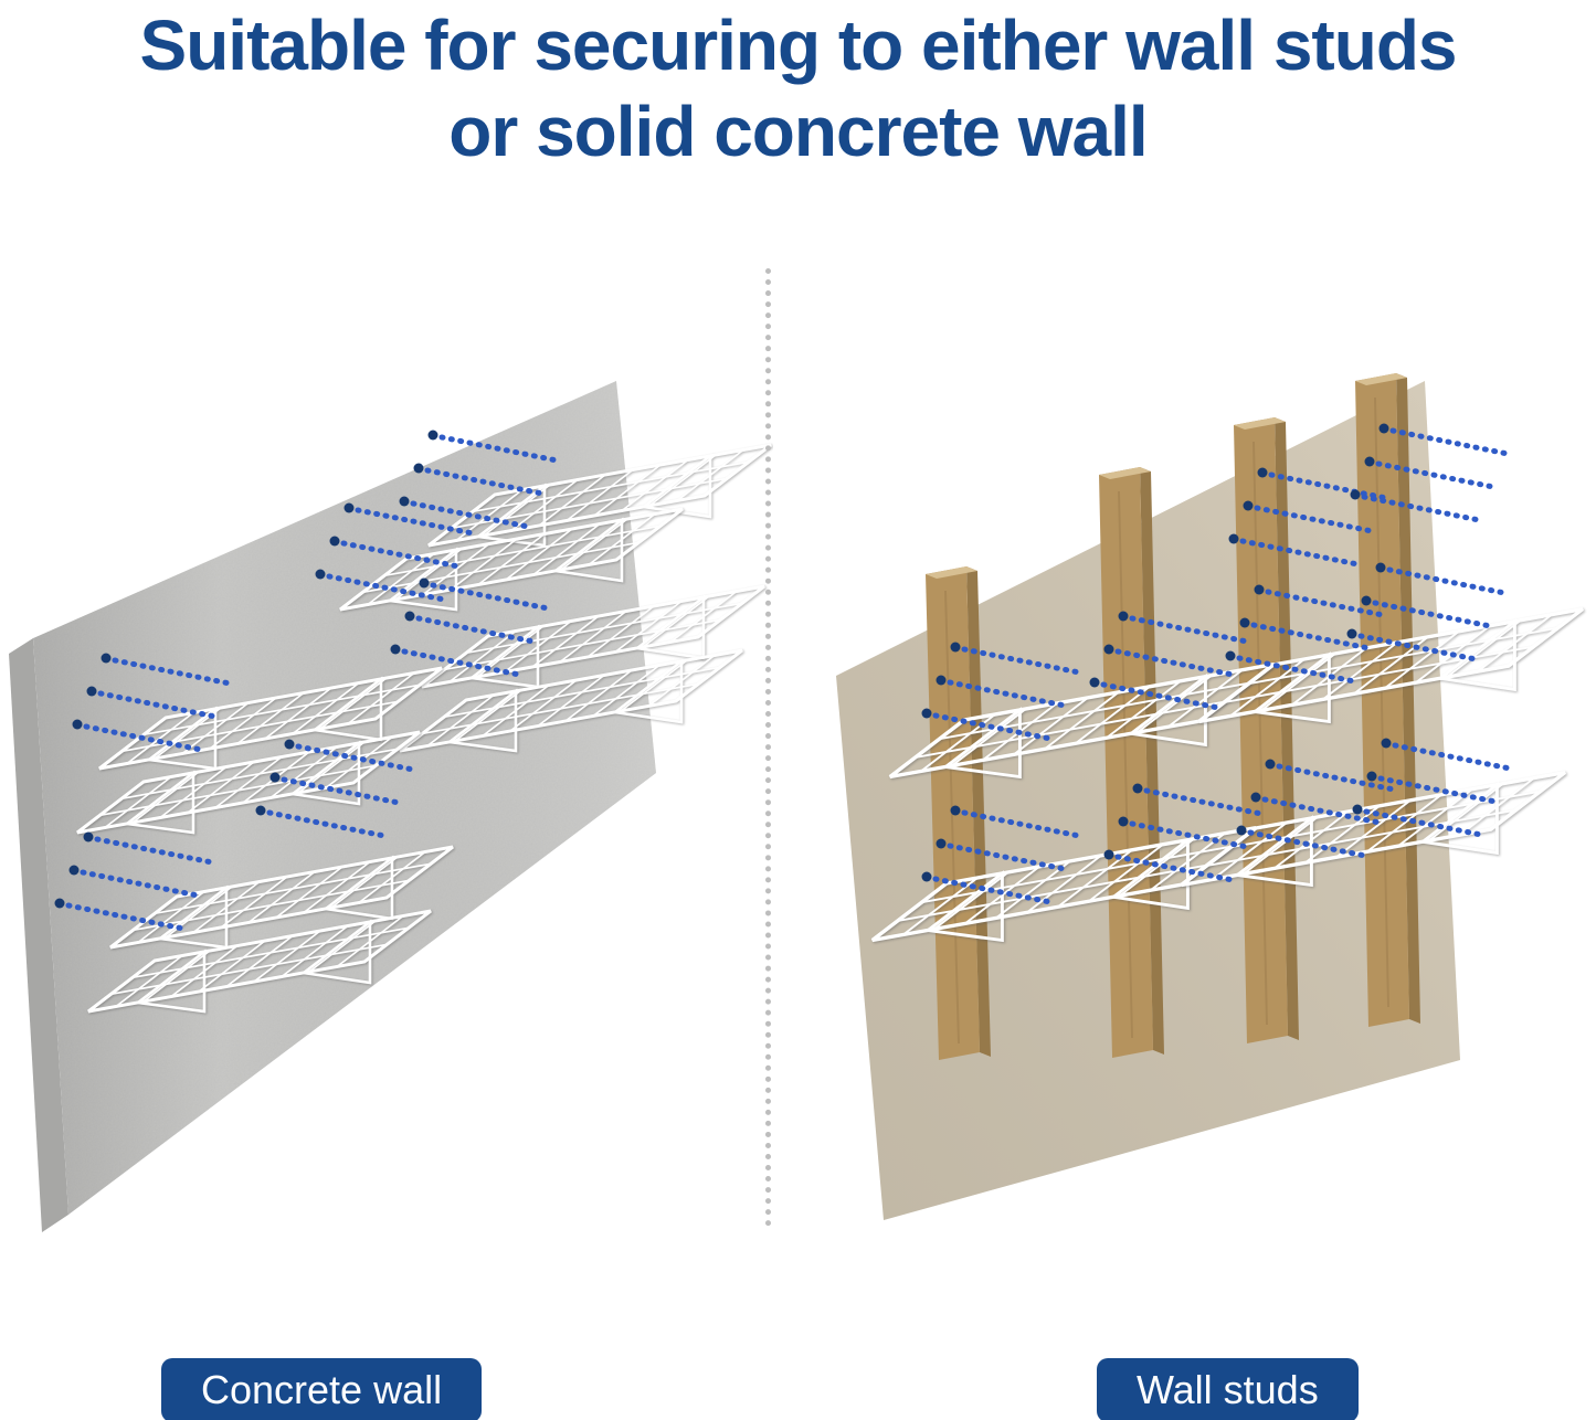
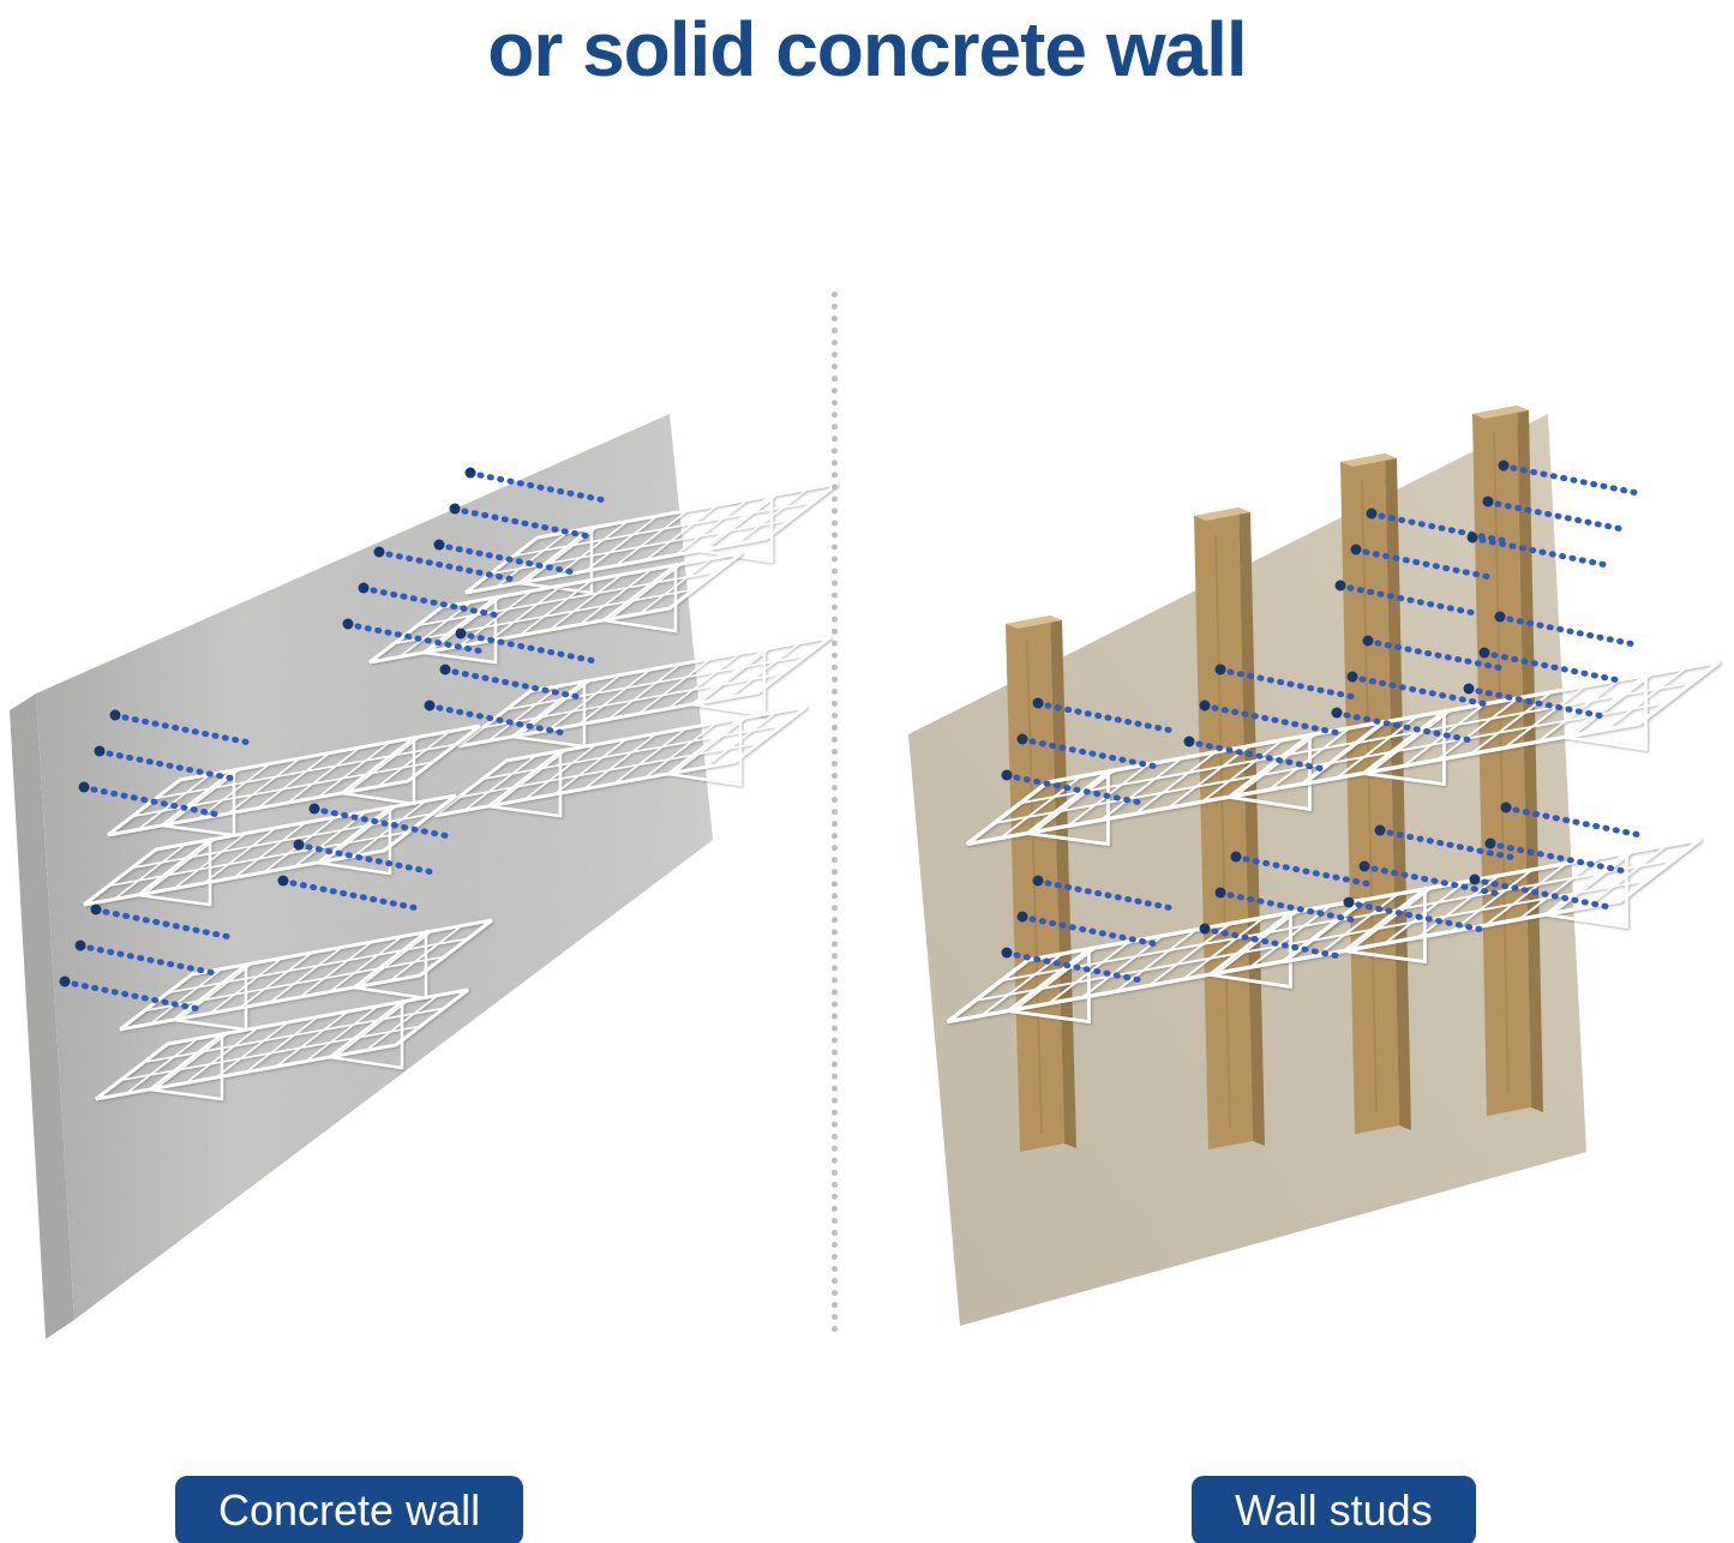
- Suitable for securing to either wall studs
  or solid concrete wall
  Concrete wall
  Wall studs
